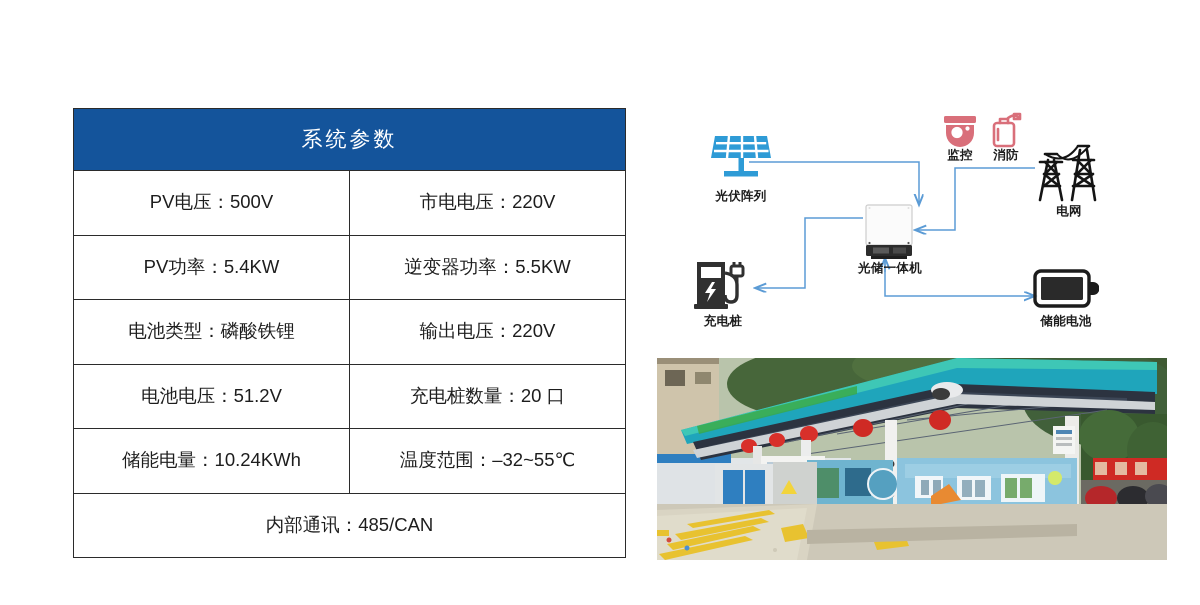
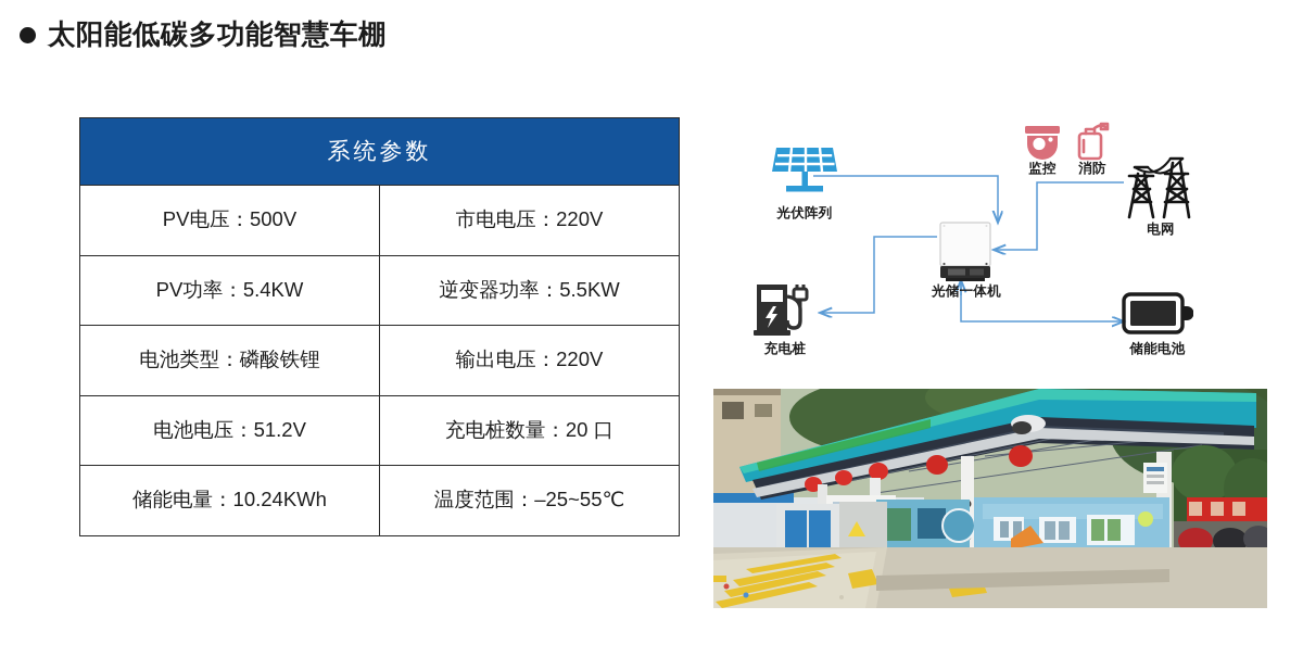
+ 太阳能低碳多功能智慧车棚
  系统参数
  PV电压：500V	市电电压：220V
  PV功率：5.4KW	逆变器功率：5.5KW
  电池类型：磷酸铁锂	输出电压：220V
  电池电压：51.2V	充电桩数量：20 口
- 储能电量：10.24KWh	温度范围：–32~55℃
+ 储能电量：10.24KWh	温度范围：–25~55℃
- 内部通讯：485/CAN
  光伏阵列
  监控
  消防
  电网
  光储一体机
  充电桩
  储能电池
